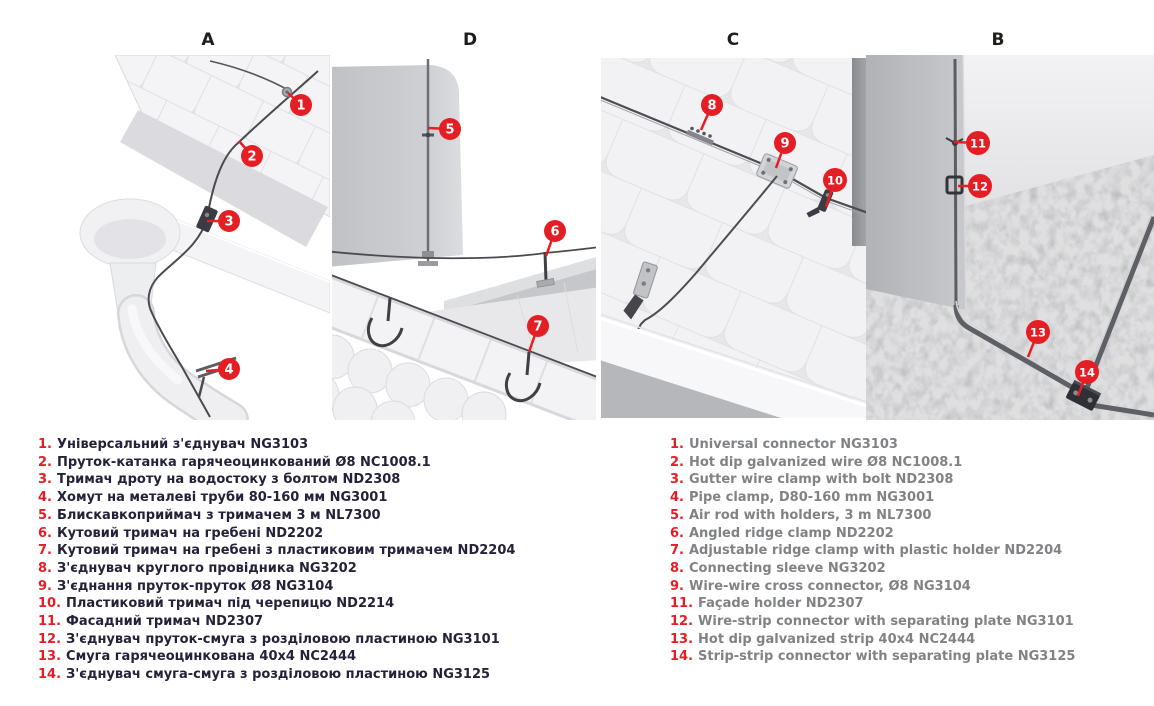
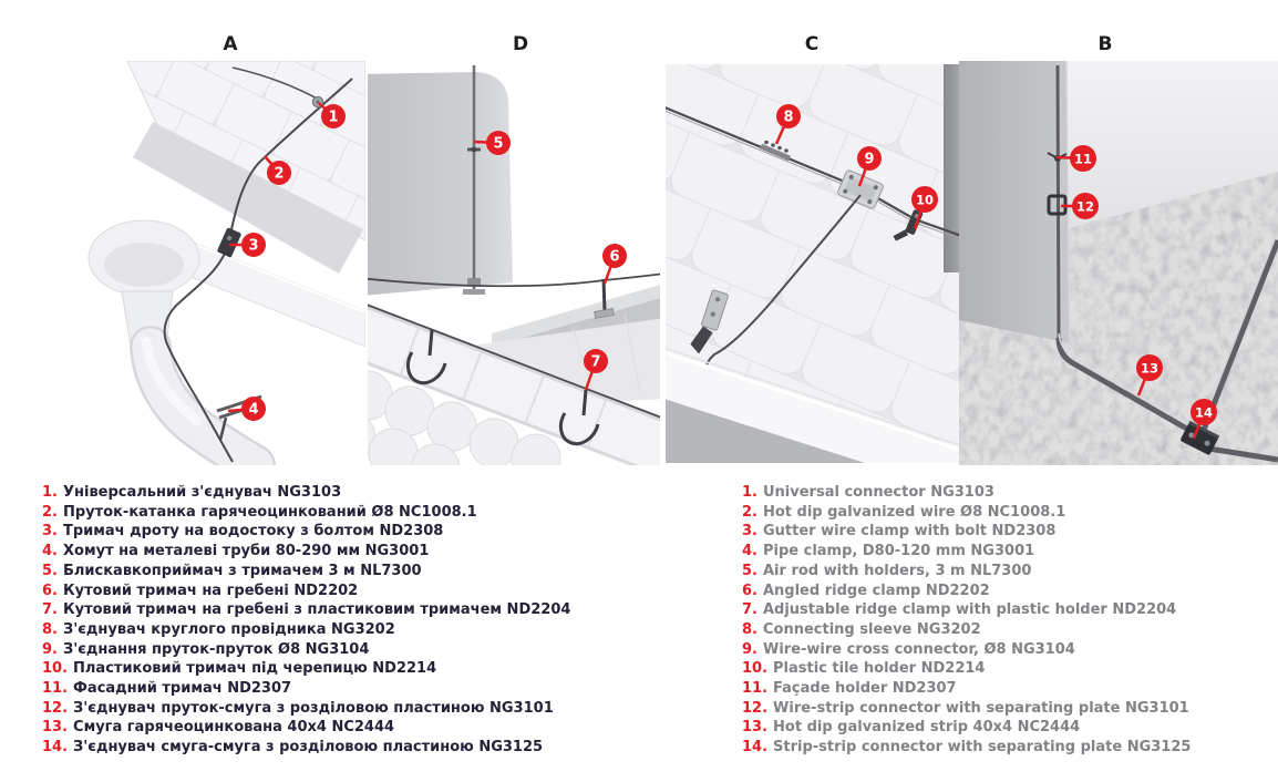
  A
  D
  C
  B
  1
  2
  3
  4
  5
  6
  7
  8
  9
  10
  11
  12
  13
  14
  1. Універсальний з'єднувач NG3103
  2. Пруток-катанка гарячеоцинкований Ø8 NC1008.1
  3. Тримач дроту на водостоку з болтом ND2308
- 4. Хомут на металеві труби 80-160 мм NG3001
+ 4. Хомут на металеві труби 80-290 мм NG3001
  5. Блискавкоприймач з тримачем 3 м NL7300
  6. Кутовий тримач на гребені ND2202
  7. Кутовий тримач на гребені з пластиковим тримачем ND2204
  8. З'єднувач круглого провідника NG3202
  9. З'єднання пруток-пруток Ø8 NG3104
  10. Пластиковий тримач під черепицю ND2214
  11. Фасадний тримач ND2307
  12. З'єднувач пруток-смуга з розділовою пластиною NG3101
  13. Смуга гарячеоцинкована 40x4 NC2444
  14. З'єднувач смуга-смуга з розділовою пластиною NG3125
  1. Universal connector NG3103
  2. Hot dip galvanized wire Ø8 NC1008.1
  3. Gutter wire clamp with bolt ND2308
- 4. Pipe clamp, D80-160 mm NG3001
+ 4. Pipe clamp, D80-120 mm NG3001
  5. Air rod with holders, 3 m NL7300
  6. Angled ridge clamp ND2202
  7. Adjustable ridge clamp with plastic holder ND2204
  8. Connecting sleeve NG3202
  9. Wire-wire cross connector, Ø8 NG3104
+ 10. Plastic tile holder ND2214
  11. Façade holder ND2307
  12. Wire-strip connector with separating plate NG3101
  13. Hot dip galvanized strip 40x4 NC2444
  14. Strip-strip connector with separating plate NG3125
